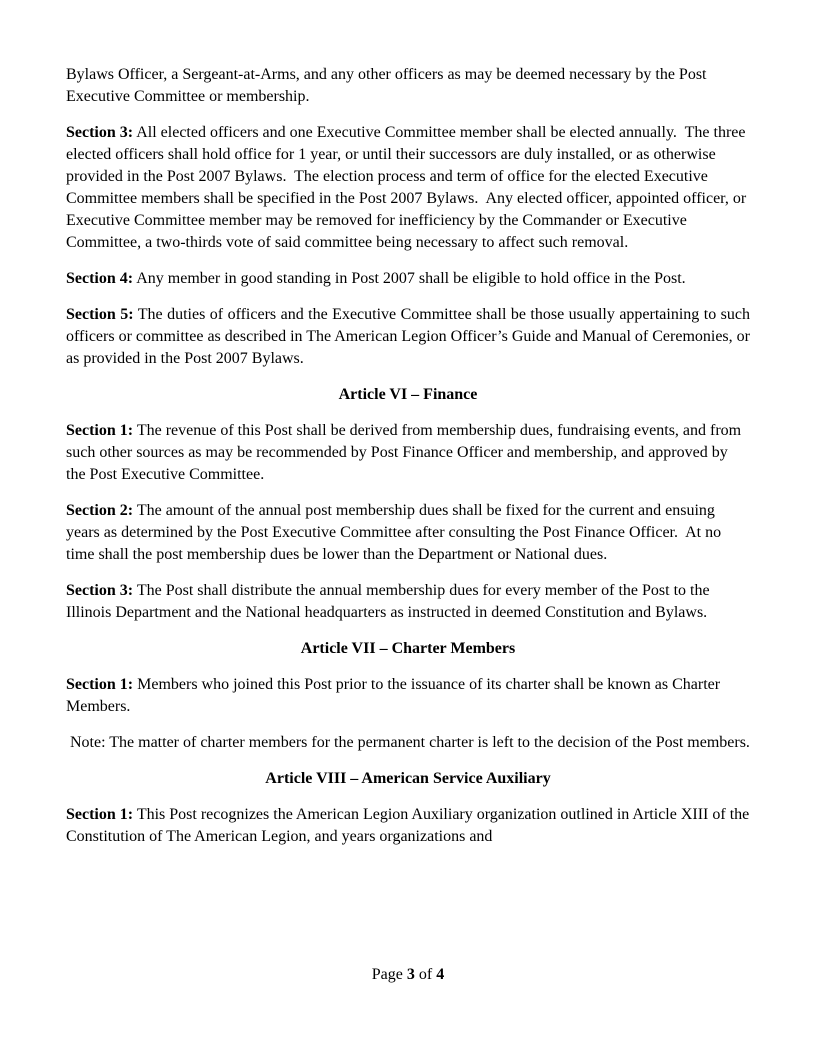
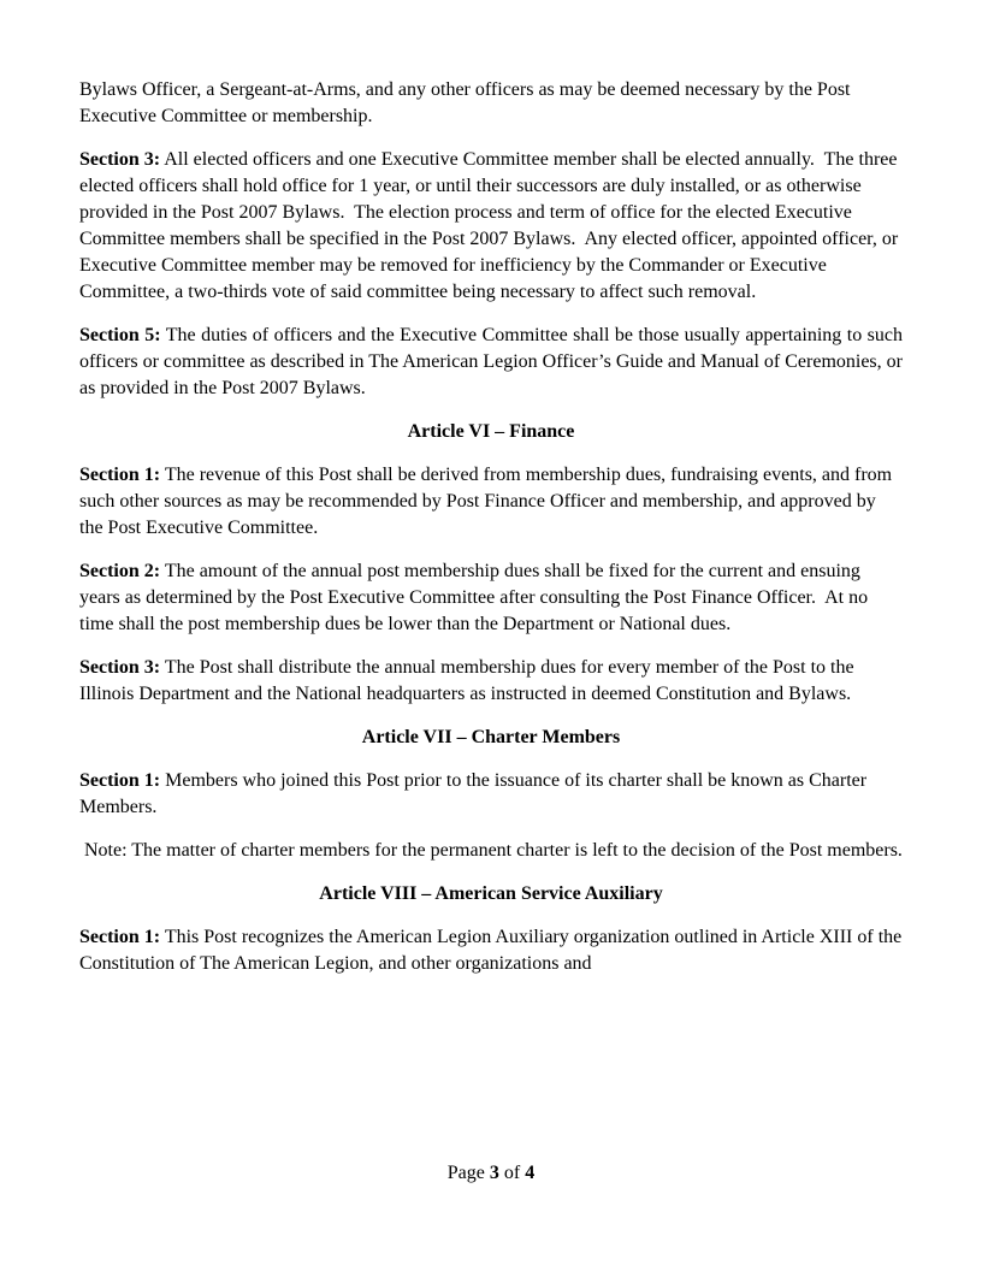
  Bylaws Officer, a Sergeant-at-Arms, and any other officers as may be deemed necessary by the Post Executive Committee or membership.
  Section 3: All elected officers and one Executive Committee member shall be elected annually. The three elected officers shall hold office for 1 year, or until their successors are duly installed, or as otherwise provided in the Post 2007 Bylaws. The election process and term of office for the elected Executive Committee members shall be specified in the Post 2007 Bylaws. Any elected officer, appointed officer, or Executive Committee member may be removed for inefficiency by the Commander or Executive Committee, a two-thirds vote of said committee being necessary to affect such removal.
- Section 4: Any member in good standing in Post 2007 shall be eligible to hold office in the Post.
  Section 5: The duties of officers and the Executive Committee shall be those usually appertaining to such officers or committee as described in The American Legion Officer’s Guide and Manual of Ceremonies, or as provided in the Post 2007 Bylaws.
  Article VI – Finance
  Section 1: The revenue of this Post shall be derived from membership dues, fundraising events, and from such other sources as may be recommended by Post Finance Officer and membership, and approved by the Post Executive Committee.
  Section 2: The amount of the annual post membership dues shall be fixed for the current and ensuing years as determined by the Post Executive Committee after consulting the Post Finance Officer. At no time shall the post membership dues be lower than the Department or National dues.
  Section 3: The Post shall distribute the annual membership dues for every member of the Post to the Illinois Department and the National headquarters as instructed in deemed Constitution and Bylaws.
  Article VII – Charter Members
  Section 1: Members who joined this Post prior to the issuance of its charter shall be known as Charter Members.
  Note: The matter of charter members for the permanent charter is left to the decision of the Post members.
  Article VIII – American Service Auxiliary
- Section 1: This Post recognizes the American Legion Auxiliary organization outlined in Article XIII of the Constitution of The American Legion, and years organizations and
+ Section 1: This Post recognizes the American Legion Auxiliary organization outlined in Article XIII of the Constitution of The American Legion, and other organizations and
  Page 3 of 4
